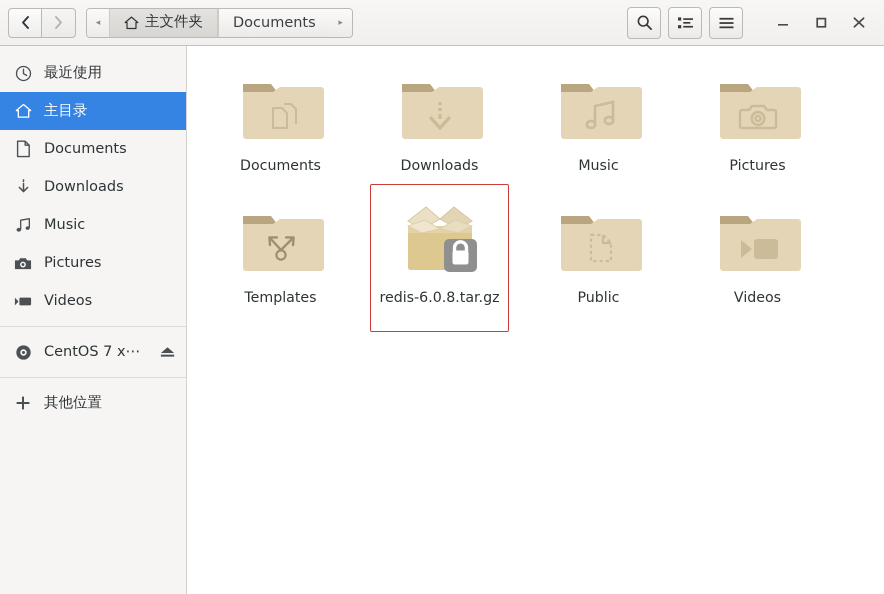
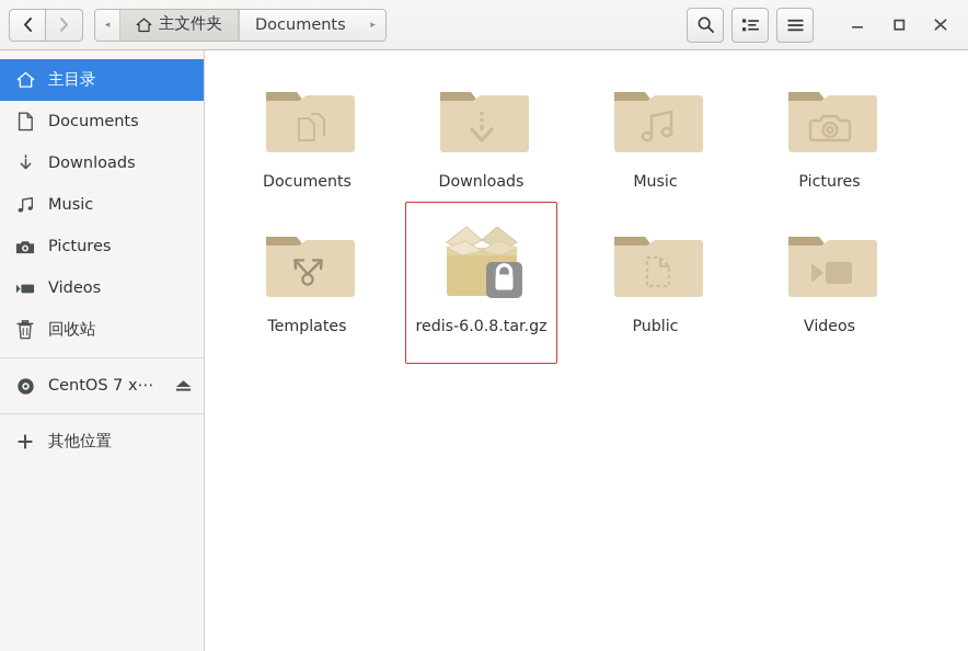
  ◂
  主文件夹
  Documents
  ▸
- 最近使用
  主目录
  Documents
  Downloads
  Music
  Pictures
  Videos
+ 回收站
  CentOS 7 x⋯
  其他位置
  Documents
  Downloads
  Music
  Pictures
  Templates
  redis-6.0.8.tar.gz
  Public
  Videos
